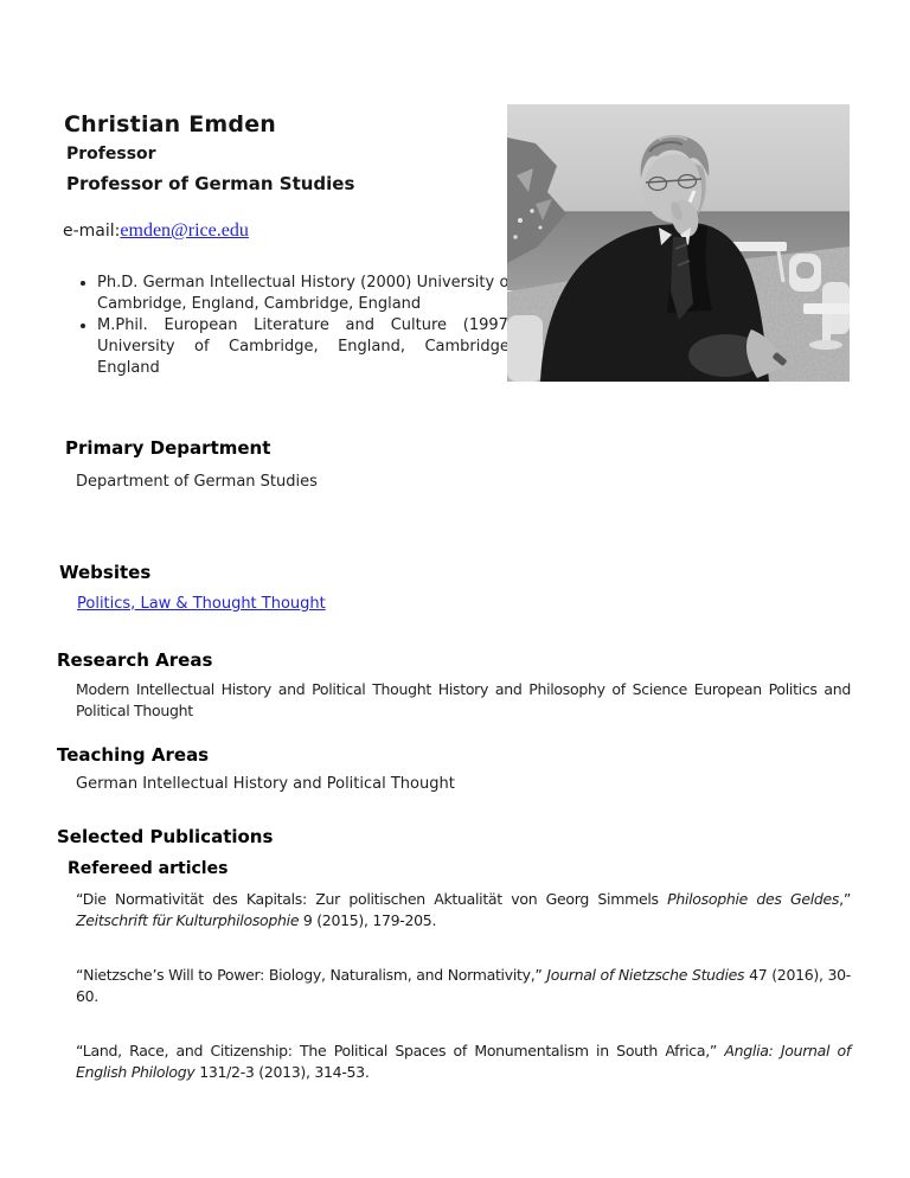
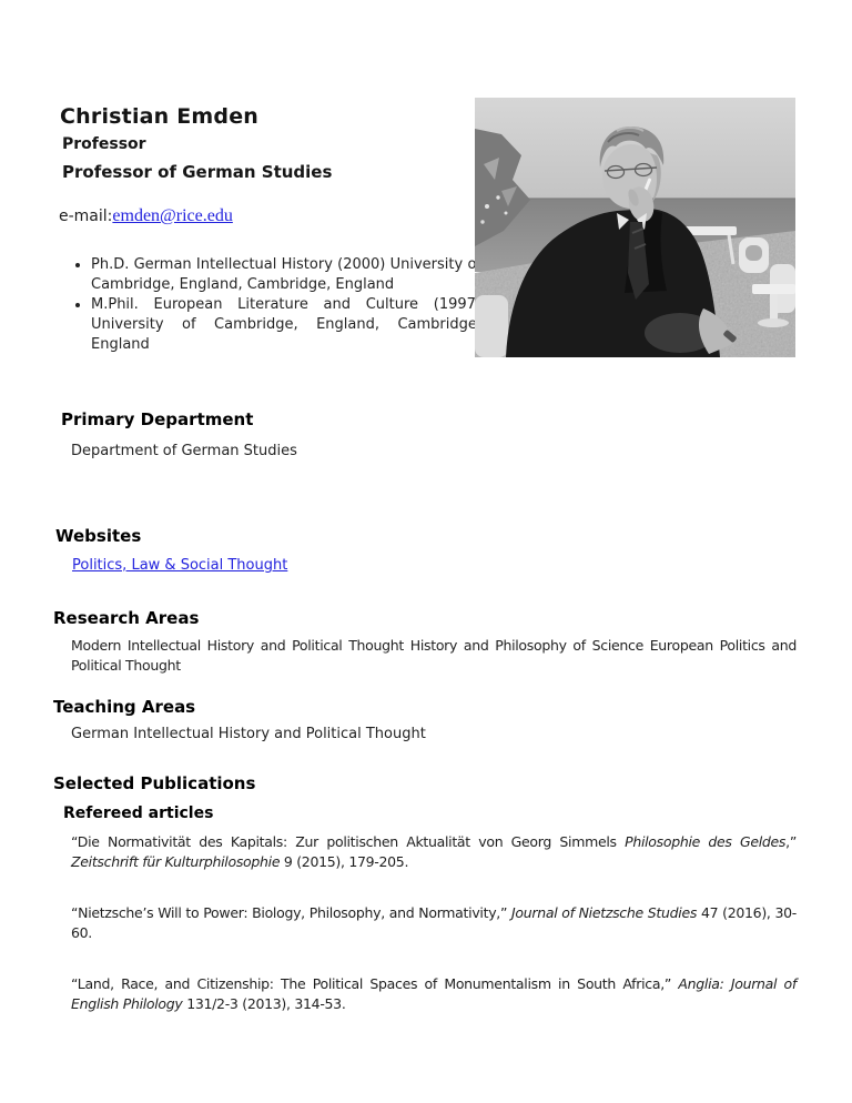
  Christian Emden
  Professor
  Professor of German Studies
  e-mail:emden@rice.edu
  Ph.D. German Intellectual History (2000) University o Cambridge, England, Cambridge, England
  M.Phil. European Literature and Culture (1997 University of Cambridge, England, Cambridge England
  Primary Department
  Department of German Studies
  Websites
- Politics, Law & Thought Thought
+ Politics, Law & Social Thought
  Research Areas
  Modern Intellectual History and Political Thought History and Philosophy of Science European Politics and Political Thought
  Teaching Areas
  German Intellectual History and Political Thought
  Selected Publications
  Refereed articles
  “Die Normativität des Kapitals: Zur politischen Aktualität von Georg Simmels Philosophie des Geldes,” Zeitschrift für Kulturphilosophie 9 (2015), 179-205.
- “Nietzsche’s Will to Power: Biology, Naturalism, and Normativity,” Journal of Nietzsche Studies 47 (2016), 30-60.
+ “Nietzsche’s Will to Power: Biology, Philosophy, and Normativity,” Journal of Nietzsche Studies 47 (2016), 30-60.
  “Land, Race, and Citizenship: The Political Spaces of Monumentalism in South Africa,” Anglia: Journal of English Philology 131/2-3 (2013), 314-53.
